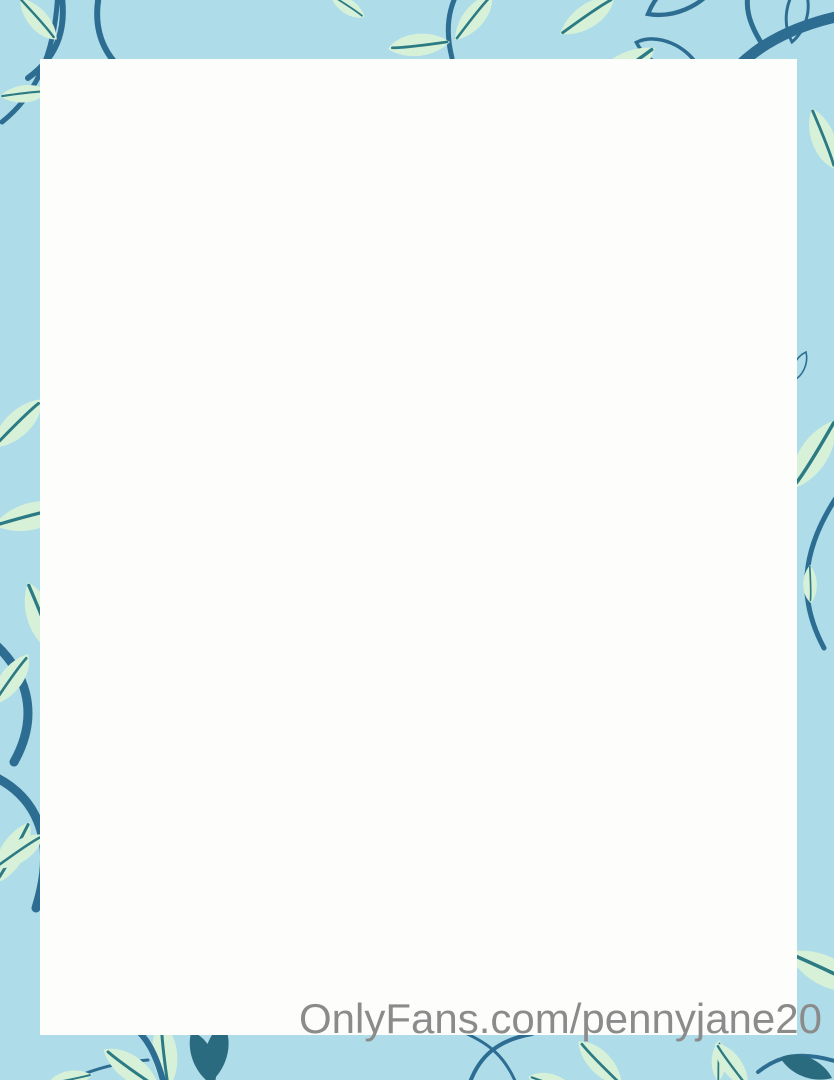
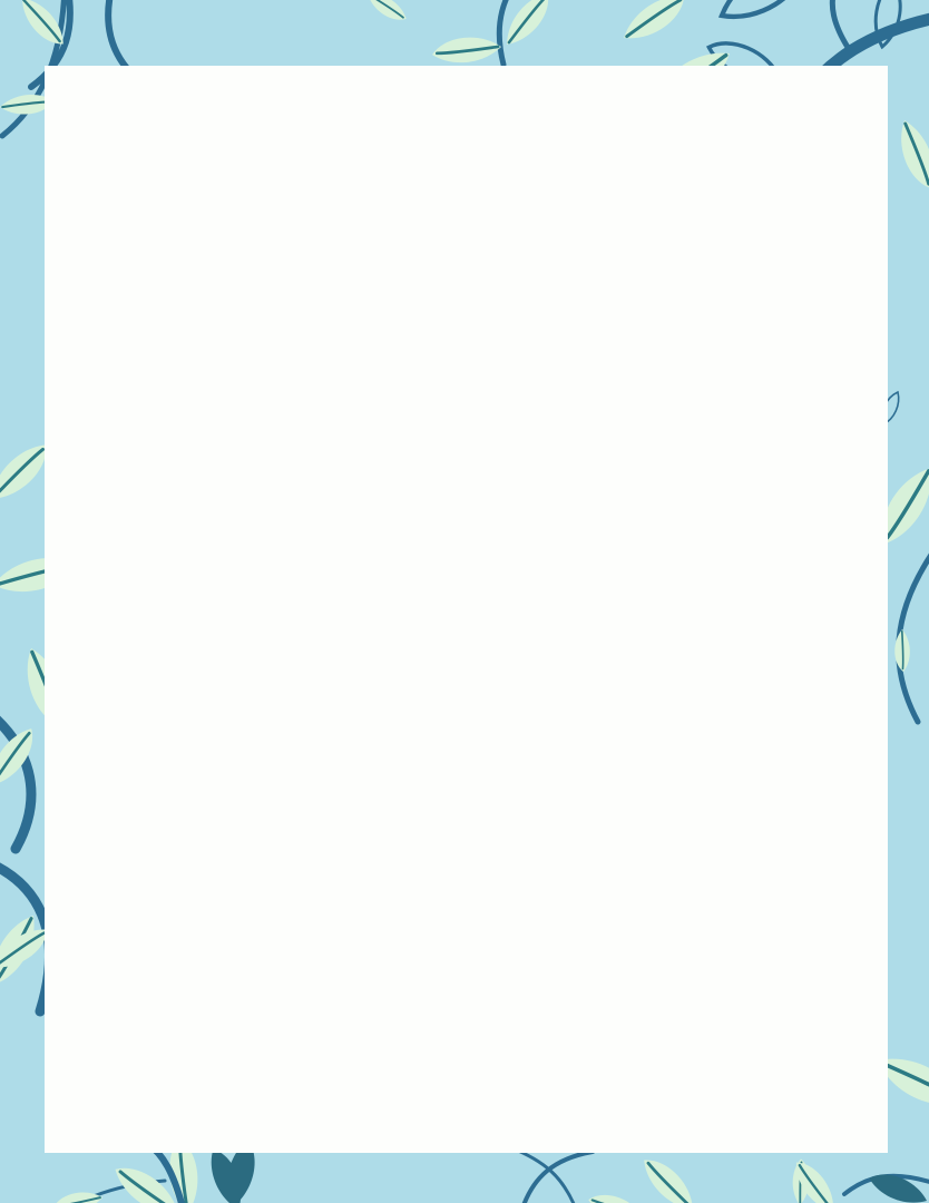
- OnlyFans.com/pennyjane20
